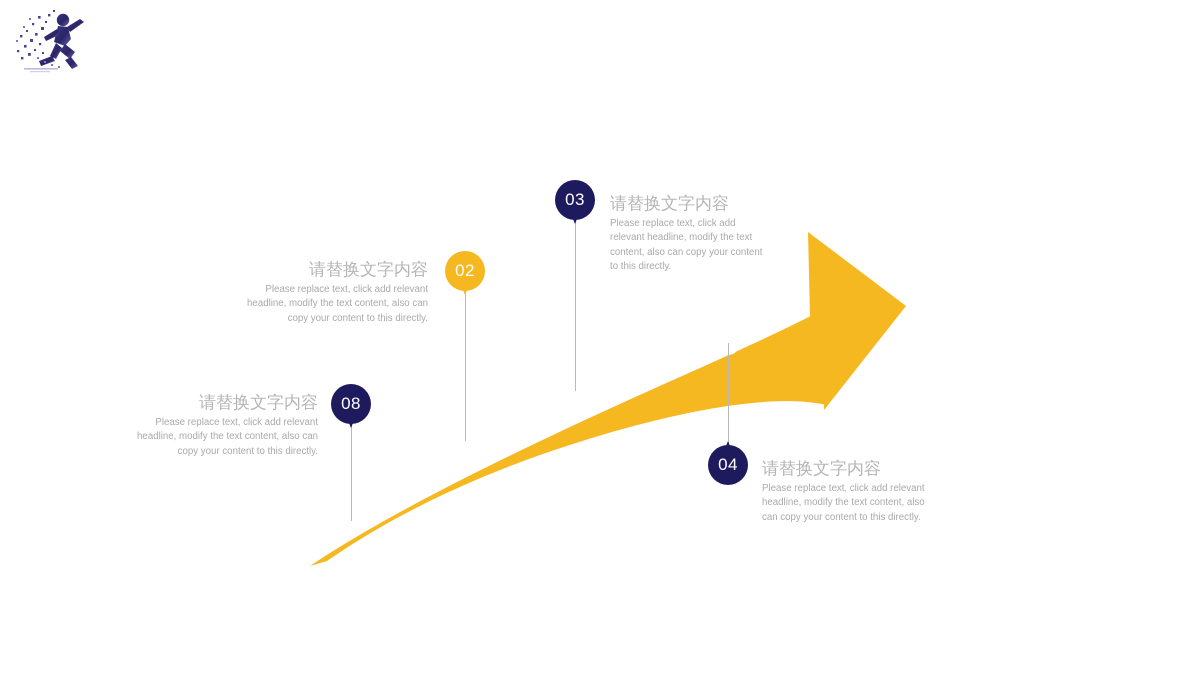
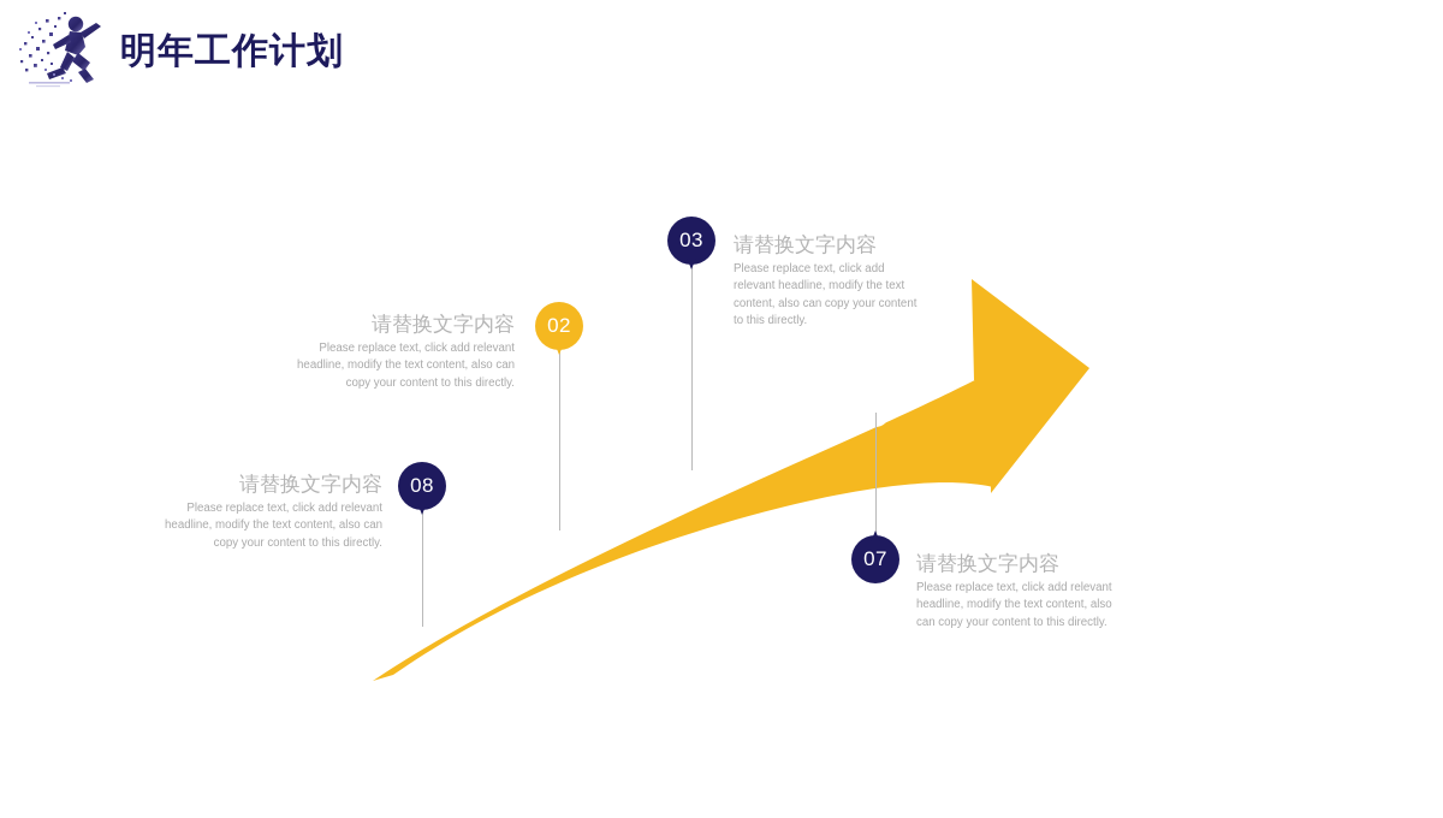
+ 明年工作计划
  08
  请替换文字内容
  Please replace text, click add relevant headline, modify the text content, also can copy your content to this directly.
  02
  请替换文字内容
  Please replace text, click add relevant headline, modify the text content, also can copy your content to this directly.
  03
  请替换文字内容
  Please replace text, click add relevant headline, modify the text content, also can copy your content to this directly.
- 04
+ 07
  请替换文字内容
  Please replace text, click add relevant headline, modify the text content, also can copy your content to this directly.
